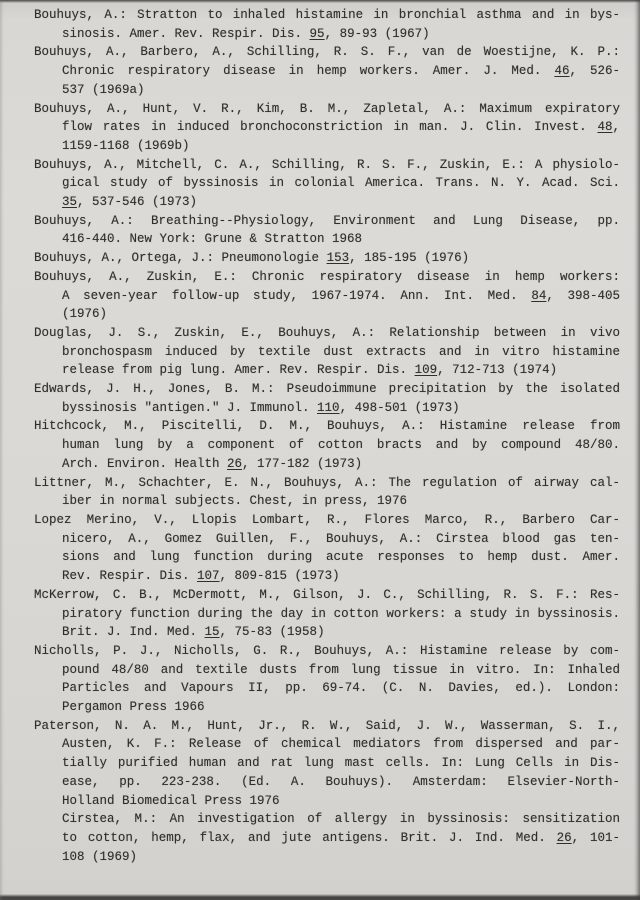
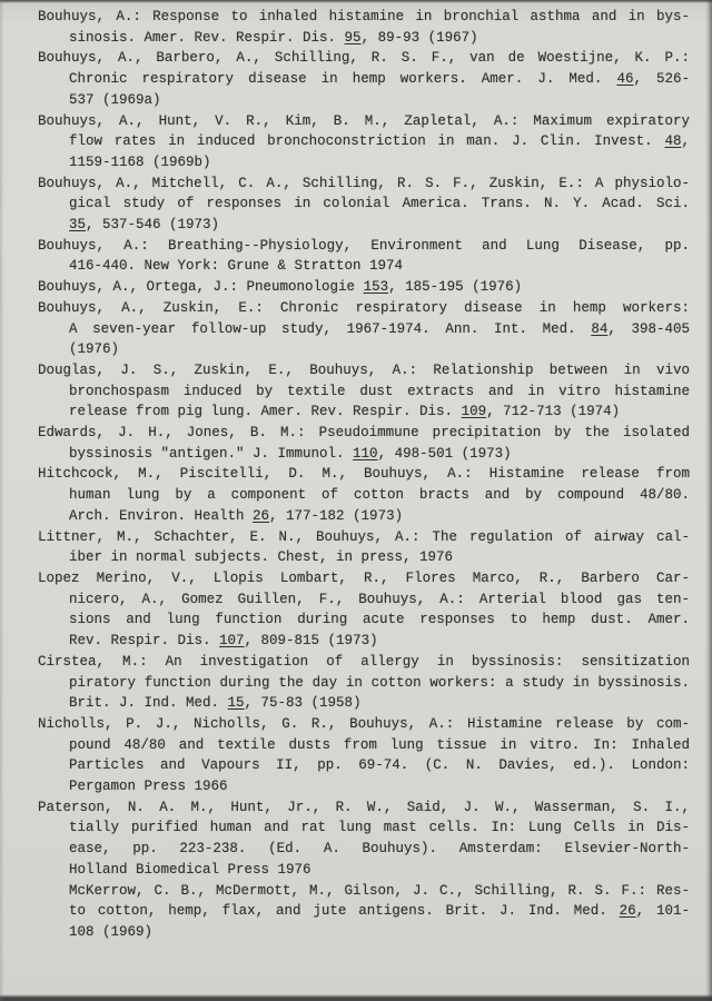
- Bouhuys, A.: Stratton to inhaled histamine in bronchial asthma and in bys-
+ Bouhuys, A.: Response to inhaled histamine in bronchial asthma and in bys-
  sinosis. Amer. Rev. Respir. Dis. 95, 89-93 (1967)
  Bouhuys, A., Barbero, A., Schilling, R. S. F., van de Woestijne, K. P.:
  Chronic respiratory disease in hemp workers. Amer. J. Med. 46, 526-
  537 (1969a)
  Bouhuys, A., Hunt, V. R., Kim, B. M., Zapletal, A.: Maximum expiratory
  flow rates in induced bronchoconstriction in man. J. Clin. Invest. 48,
  1159-1168 (1969b)
  Bouhuys, A., Mitchell, C. A., Schilling, R. S. F., Zuskin, E.: A physiolo-
- gical study of byssinosis in colonial America. Trans. N. Y. Acad. Sci.
+ gical study of responses in colonial America. Trans. N. Y. Acad. Sci.
  35, 537-546 (1973)
  Bouhuys, A.: Breathing--Physiology, Environment and Lung Disease, pp.
- 416-440. New York: Grune & Stratton 1968
+ 416-440. New York: Grune & Stratton 1974
  Bouhuys, A., Ortega, J.: Pneumonologie 153, 185-195 (1976)
  Bouhuys, A., Zuskin, E.: Chronic respiratory disease in hemp workers:
  A seven-year follow-up study, 1967-1974. Ann. Int. Med. 84, 398-405
  (1976)
  Douglas, J. S., Zuskin, E., Bouhuys, A.: Relationship between in vivo
  bronchospasm induced by textile dust extracts and in vitro histamine
  release from pig lung. Amer. Rev. Respir. Dis. 109, 712-713 (1974)
  Edwards, J. H., Jones, B. M.: Pseudoimmune precipitation by the isolated
  byssinosis "antigen." J. Immunol. 110, 498-501 (1973)
  Hitchcock, M., Piscitelli, D. M., Bouhuys, A.: Histamine release from
  human lung by a component of cotton bracts and by compound 48/80.
  Arch. Environ. Health 26, 177-182 (1973)
  Littner, M., Schachter, E. N., Bouhuys, A.: The regulation of airway cal-
  iber in normal subjects. Chest, in press, 1976
  Lopez Merino, V., Llopis Lombart, R., Flores Marco, R., Barbero Car-
- nicero, A., Gomez Guillen, F., Bouhuys, A.: Cirstea blood gas ten-
+ nicero, A., Gomez Guillen, F., Bouhuys, A.: Arterial blood gas ten-
  sions and lung function during acute responses to hemp dust. Amer.
  Rev. Respir. Dis. 107, 809-815 (1973)
- McKerrow, C. B., McDermott, M., Gilson, J. C., Schilling, R. S. F.: Res-
+ Cirstea, M.: An investigation of allergy in byssinosis: sensitization
  piratory function during the day in cotton workers: a study in byssinosis.
  Brit. J. Ind. Med. 15, 75-83 (1958)
  Nicholls, P. J., Nicholls, G. R., Bouhuys, A.: Histamine release by com-
  pound 48/80 and textile dusts from lung tissue in vitro. In: Inhaled
  Particles and Vapours II, pp. 69-74. (C. N. Davies, ed.). London:
  Pergamon Press 1966
  Paterson, N. A. M., Hunt, Jr., R. W., Said, J. W., Wasserman, S. I.,
- Austen, K. F.: Release of chemical mediators from dispersed and par-
  tially purified human and rat lung mast cells. In: Lung Cells in Dis-
  ease, pp. 223-238. (Ed. A. Bouhuys). Amsterdam: Elsevier-North-
  Holland Biomedical Press 1976
- Cirstea, M.: An investigation of allergy in byssinosis: sensitization
+ McKerrow, C. B., McDermott, M., Gilson, J. C., Schilling, R. S. F.: Res-
  to cotton, hemp, flax, and jute antigens. Brit. J. Ind. Med. 26, 101-
  108 (1969)
